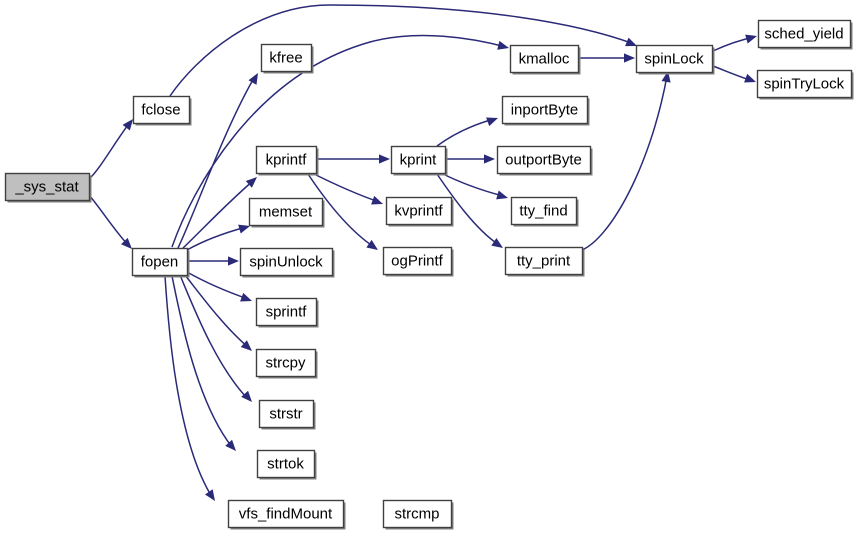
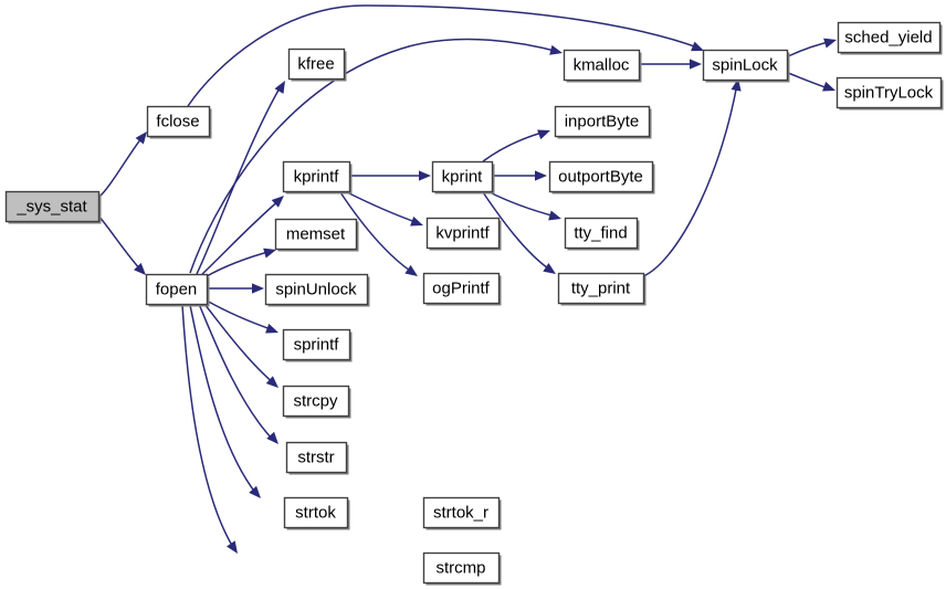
  _sys_stat
  fclose
  fopen
  kfree
  kprintf
  memset
  spinUnlock
  sprintf
  strcpy
  strstr
  strtok
- vfs_findMount
  kprint
  kvprintf
  ogPrintf
+ strtok_r
  strcmp
  kmalloc
  inportByte
  outportByte
  tty_find
  tty_print
  spinLock
  sched_yield
  spinTryLock
